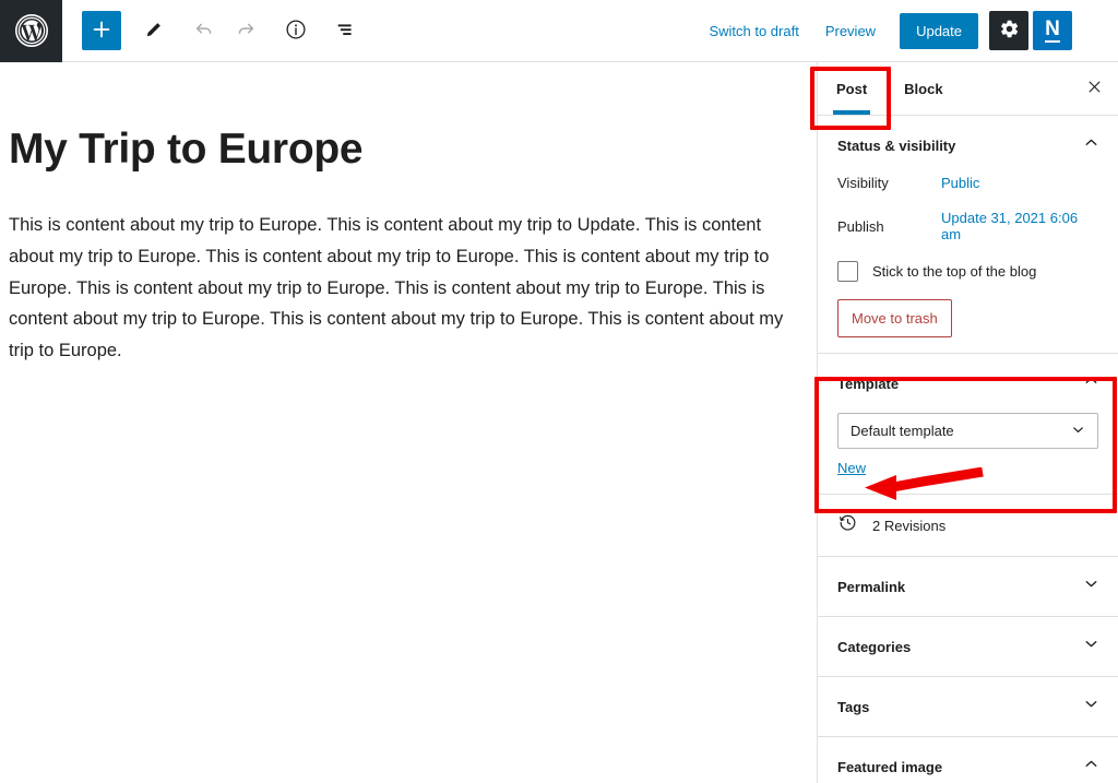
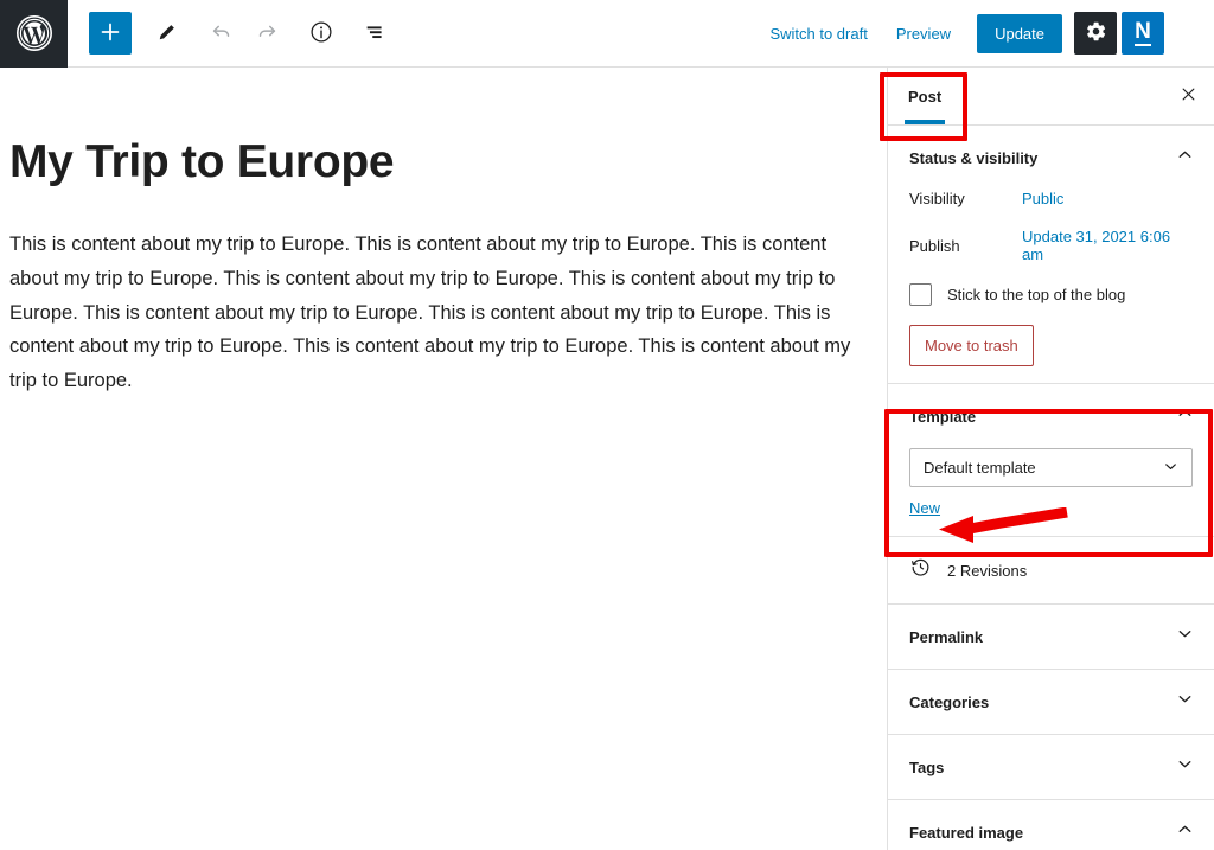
  Switch to draft
  Preview
  Update
  N
  My Trip to Europe
- This is content about my trip to Europe. This is content about my trip to Update. This is content about my trip to Europe. This is content about my trip to Europe. This is content about my trip to Europe. This is content about my trip to Europe. This is content about my trip to Europe. This is content about my trip to Europe. This is content about my trip to Europe. This is content about my trip to Europe.
+ This is content about my trip to Europe. This is content about my trip to Europe. This is content about my trip to Europe. This is content about my trip to Europe. This is content about my trip to Europe. This is content about my trip to Europe. This is content about my trip to Europe. This is content about my trip to Europe. This is content about my trip to Europe. This is content about my trip to Europe.
  Post
- Block
  Status & visibility
  Visibility
  Public
  Publish
  Update 31, 2021 6:06 am
  Stick to the top of the blog
  Move to trash
  Template
  Default template
  New
  2 Revisions
  Permalink
  Categories
  Tags
  Featured image
